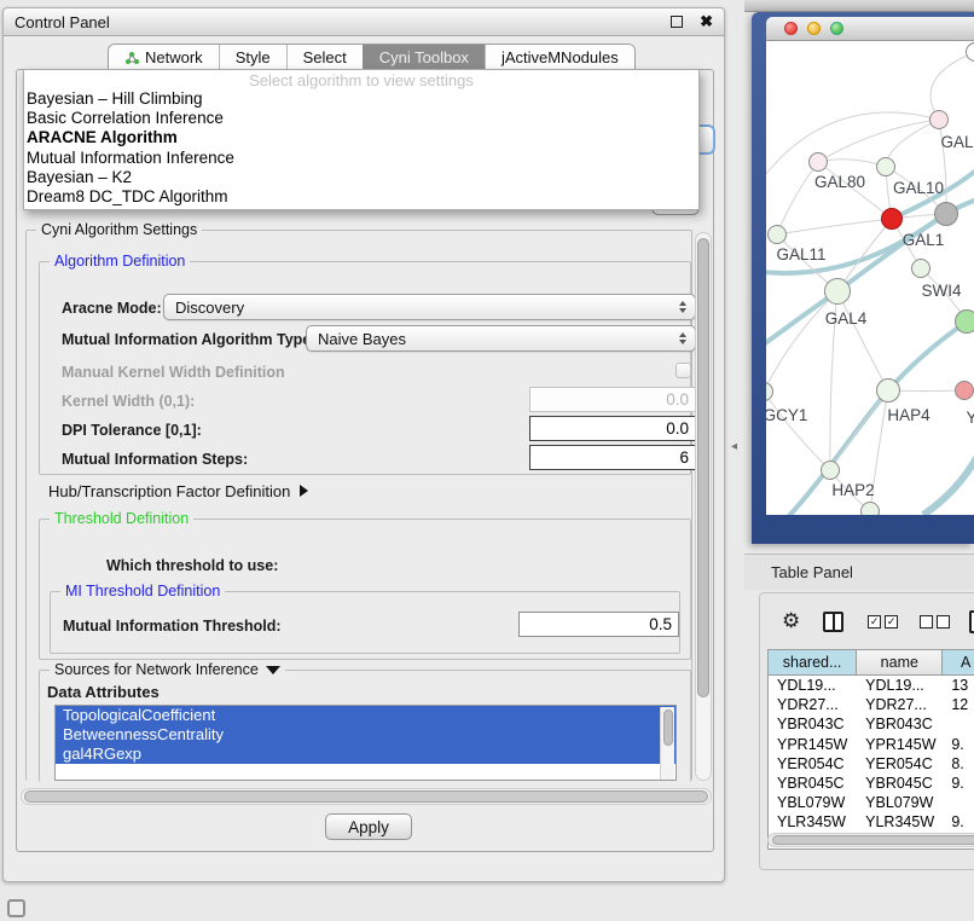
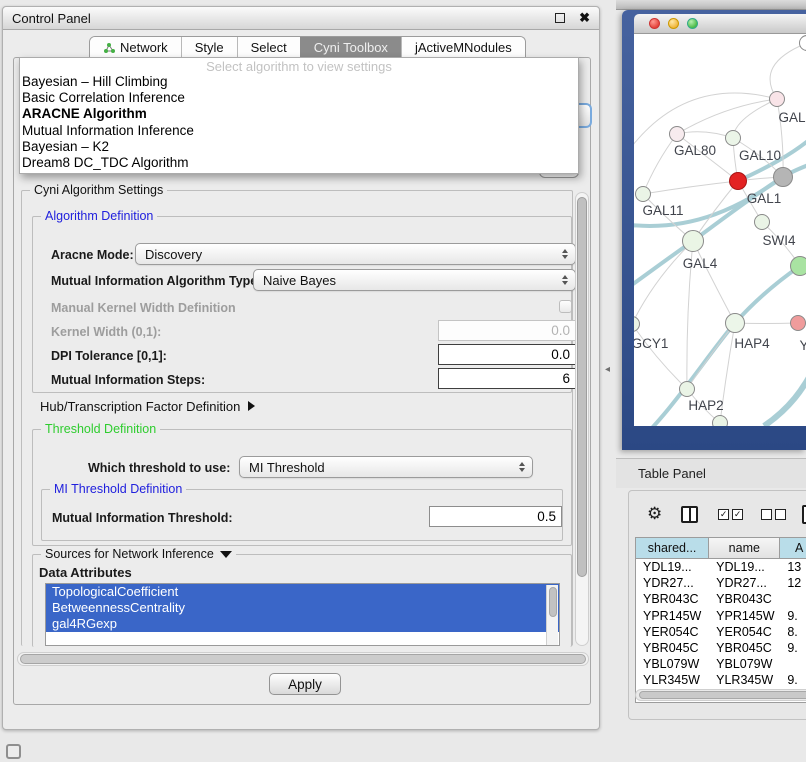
  Control Panel
  ✖
  Network
  Style
  Select
  Cyni Toolbox
  jActiveMNodules
  Select algorithm to view settings
  Bayesian – Hill Climbing
  Basic Correlation Inference
  ARACNE Algorithm
  Mutual Information Inference
  Bayesian – K2
  Dream8 DC_TDC Algorithm
  Cyni Algorithm Settings
  Algorithm Definition
  Aracne Mode:
  Discovery
  Mutual Information Algorithm Typ
  Naive Bayes
  Manual Kernel Width Definition
  Kernel Width (0,1):
  0.0
  DPI Tolerance [0,1]:
  0.0
  Mutual Information Steps:
  6
  Hub/Transcription Factor Definition
  Threshold Definition
  Which threshold to use:
+ MI Threshold
  MI Threshold Definition
  Mutual Information Threshold:
  0.5
  Sources for Network Inference
  Data Attributes
  TopologicalCoefficient
  BetweennessCentrality
  gal4RGexp
  Apply
  ◂
  GAL
  GAL80
  GAL10
  GAL1
  GAL11
  SWI4
  GAL4
  GCY1
  HAP4
  Y
  HAP2
  Table Panel
  ⚙
  ✓
  ✓
  shared...
  name
  A
  YDL19...
  YDL19...
  13
  YDR27...
  YDR27...
  12
  YBR043C
  YBR043C
  YPR145W
  YPR145W
  9.
  YER054C
  YER054C
  8.
  YBR045C
  YBR045C
  9.
  YBL079W
  YBL079W
  YLR345W
  YLR345W
  9.
